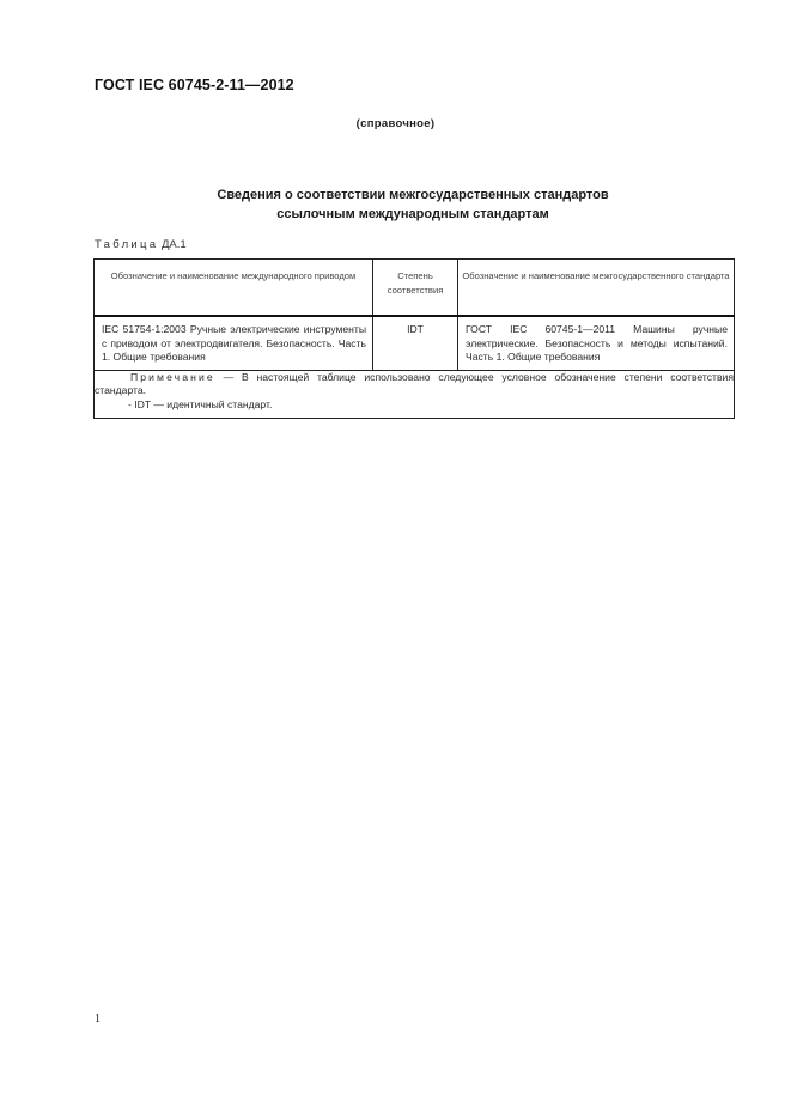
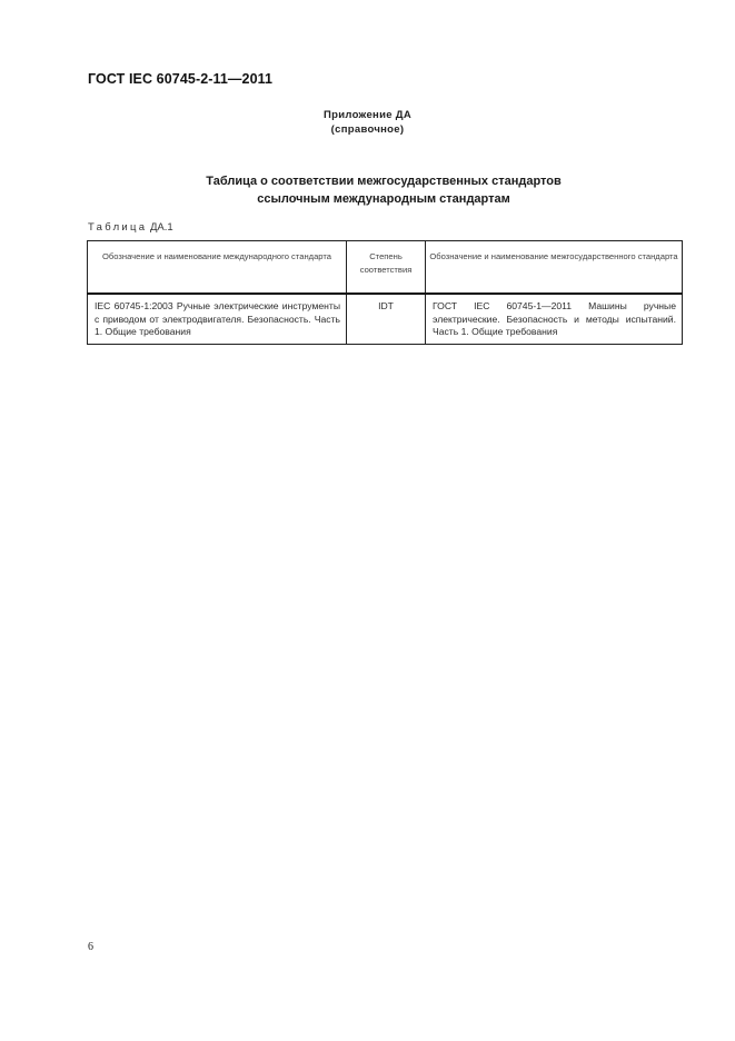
- ГОСТ IEC 60745-2-11—2012
+ ГОСТ IEC 60745-2-11—2011
+ Приложение ДА
  (справочное)
- Сведения о соответствии межгосударственных стандартов
+ Таблица о соответствии межгосударственных стандартов
  ссылочным международным стандартам
  Таблица ДА.1
- Обозначение и наименование международного приводом	Степень соответствия	Обозначение и наименование межгосударственного стандарта
+ Обозначение и наименование международного стандарта	Степень соответствия	Обозначение и наименование межгосударственного стандарта
- IEC 51754-1:2003 Ручные электрические инструменты с приводом от электродвигателя. Безопасность. Часть 1. Общие требования	IDT	ГОСТ IEC 60745-1—2011 Машины ручные электрические. Безопасность и методы испытаний. Часть 1. Общие требования
+ IEC 60745-1:2003 Ручные электрические инструменты с приводом от электродвигателя. Безопасность. Часть 1. Общие требования	IDT	ГОСТ IEC 60745-1—2011 Машины ручные электрические. Безопасность и методы испытаний. Часть 1. Общие требования
- Примечание — В настоящей таблице использовано следующее условное обозначение степени соответствия стандарта. - IDT — идентичный стандарт.
- 1
+ 6
